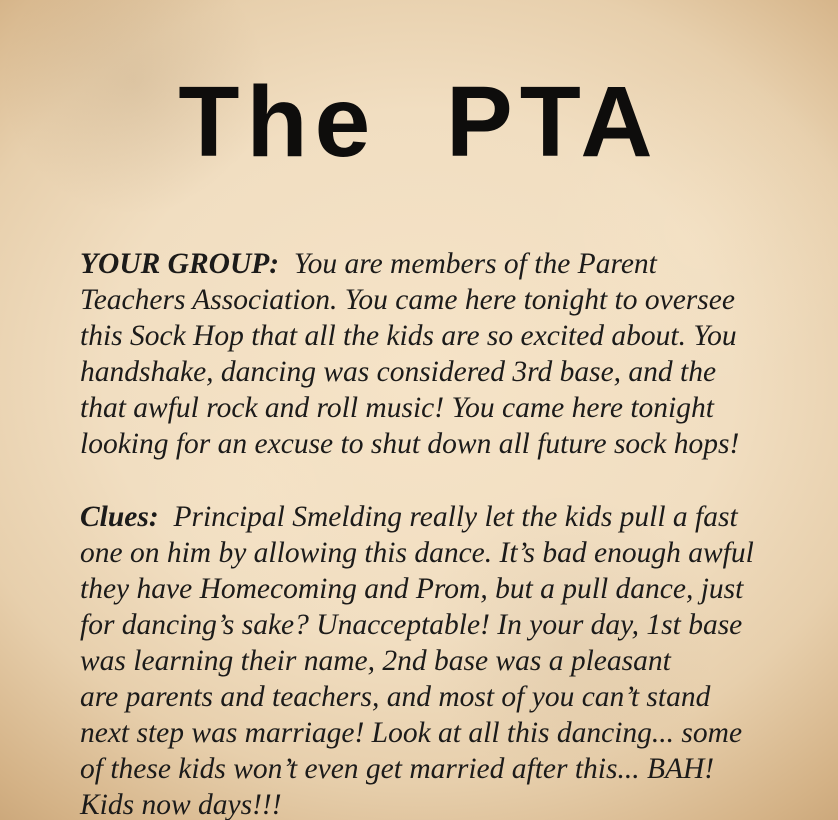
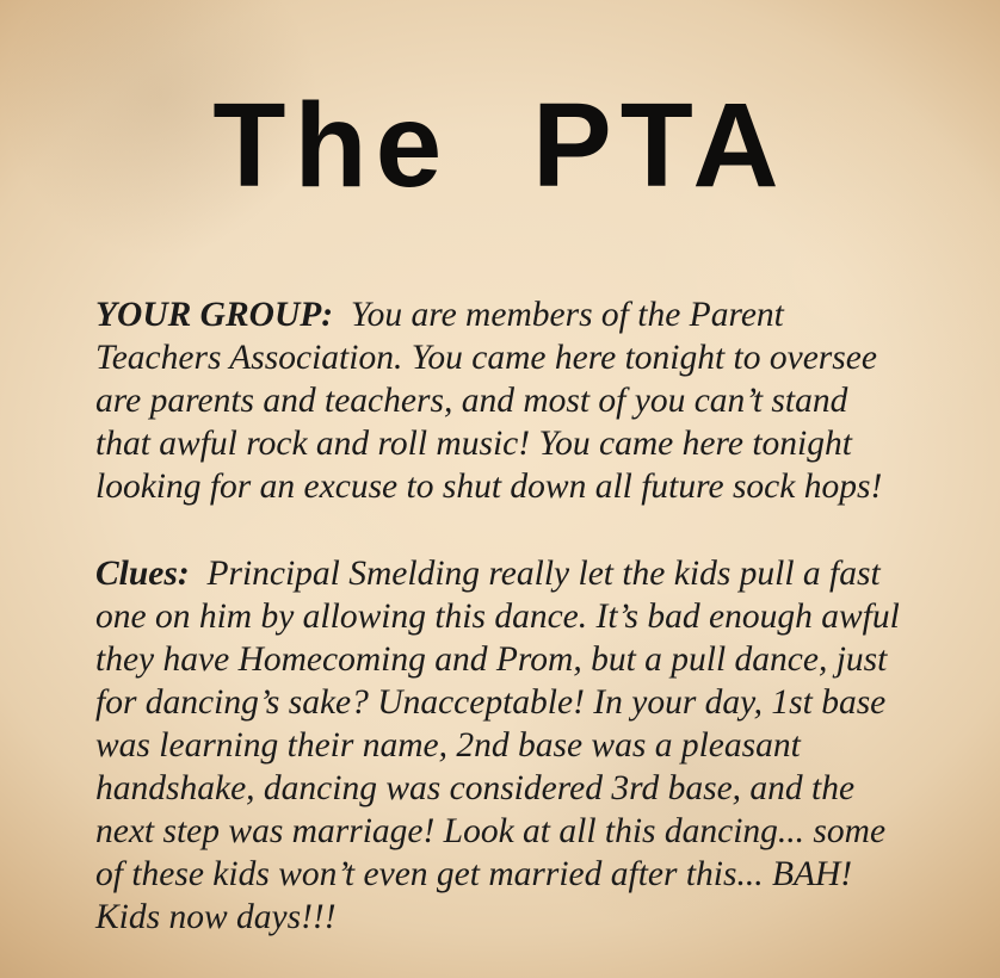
  The PTA
  YOUR GROUP: You are members of the Parent
  Teachers Association. You came here tonight to oversee
- this Sock Hop that all the kids are so excited about. You
- handshake, dancing was considered 3rd base, and the
+ are parents and teachers, and most of you can’t stand
  that awful rock and roll music! You came here tonight
  looking for an excuse to shut down all future sock hops!
  Clues: Principal Smelding really let the kids pull a fast
  one on him by allowing this dance. It’s bad enough awful
  they have Homecoming and Prom, but a pull dance, just
  for dancing’s sake? Unacceptable! In your day, 1st base
  was learning their name, 2nd base was a pleasant
- are parents and teachers, and most of you can’t stand
+ handshake, dancing was considered 3rd base, and the
  next step was marriage! Look at all this dancing... some
  of these kids won’t even get married after this... BAH!
  Kids now days!!!
